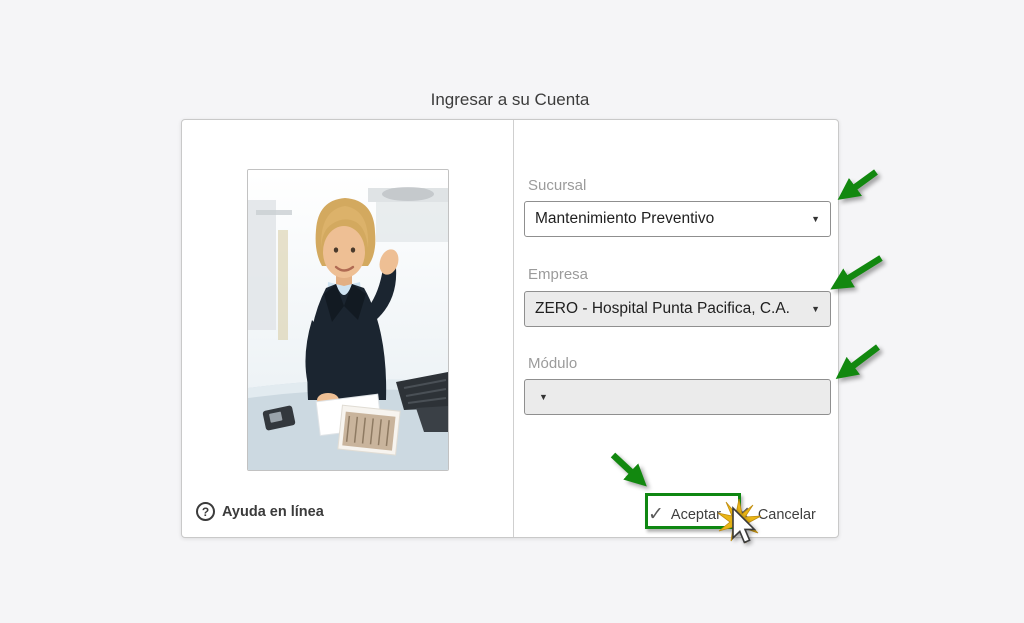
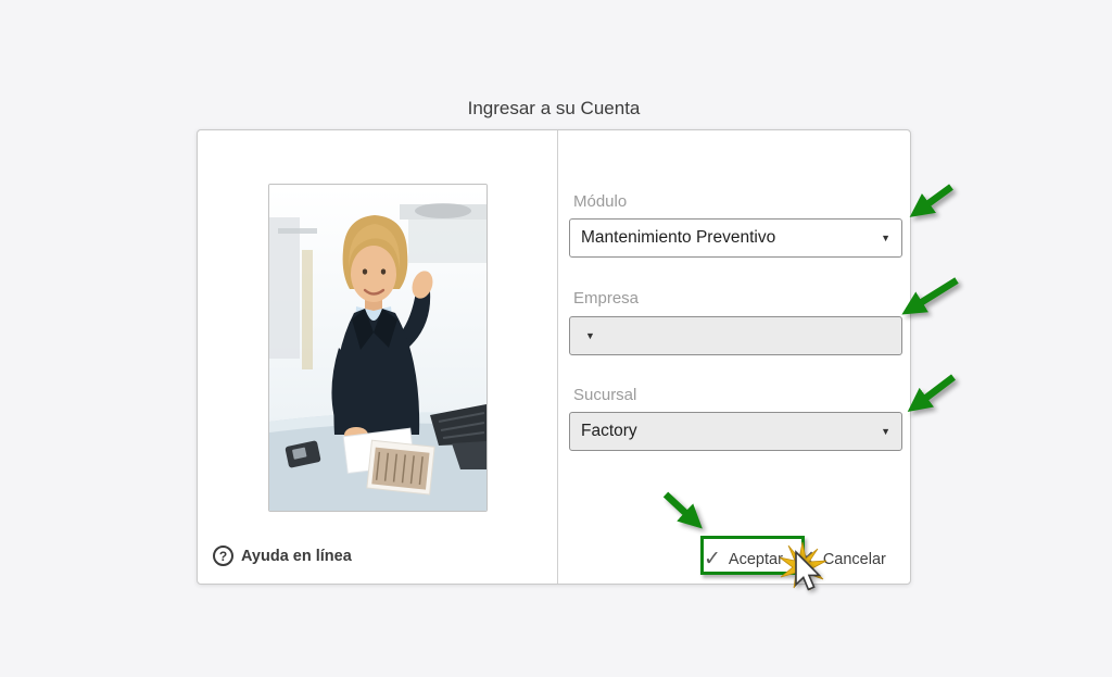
  Ingresar a su Cuenta
  ?
  Ayuda en línea
- Sucursal
+ Módulo
  Mantenimiento Preventivo
  ▼
  Empresa
- ZERO - Hospital Punta Pacifica, C.A.
  ▼
- Módulo
+ Sucursal
+ Factory
  ▼
  ✓
  Aceptar
  Cancelar
